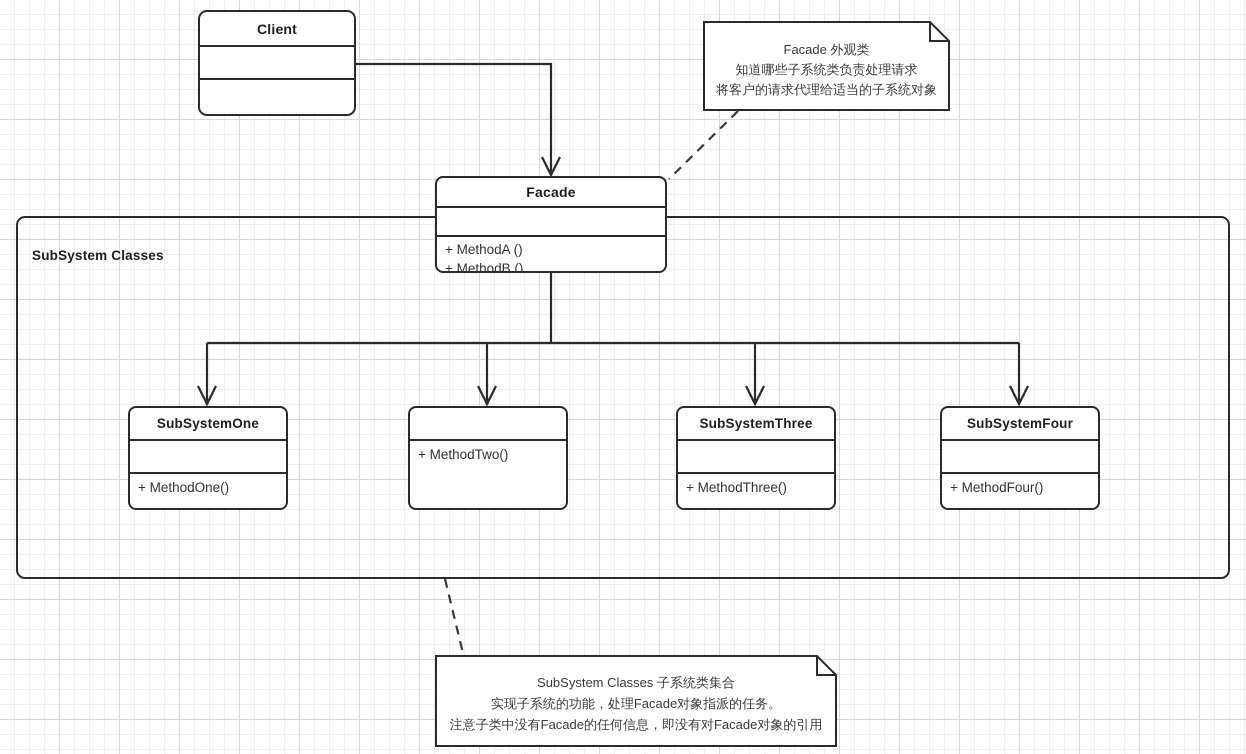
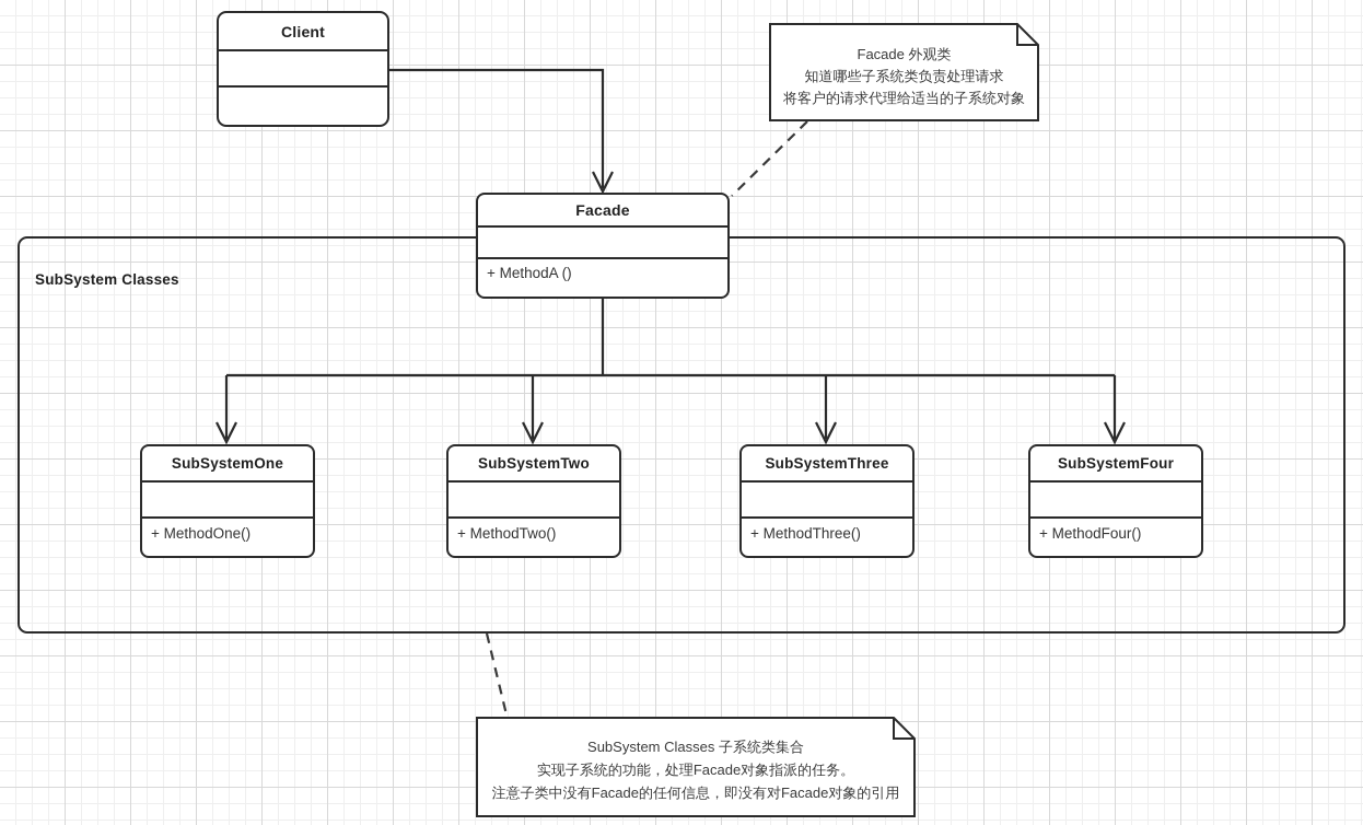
  SubSystem Classes
  Client
  Facade
  + MethodA ()
- + MethodB ()
  SubSystemOne
  + MethodOne()
+ SubSystemTwo
  + MethodTwo()
  SubSystemThree
  + MethodThree()
  SubSystemFour
  + MethodFour()
  Facade 外观类
  知道哪些子系统类负责处理请求
  将客户的请求代理给适当的子系统对象
  SubSystem Classes 子系统类集合
  实现子系统的功能，处理Facade对象指派的任务。
  注意子类中没有Facade的任何信息，即没有对Facade对象的引用
